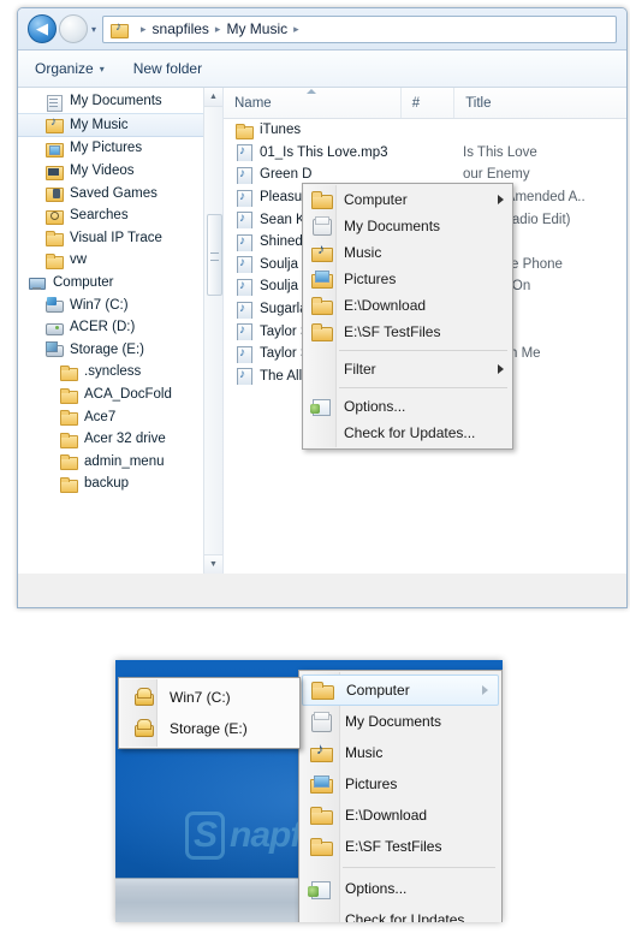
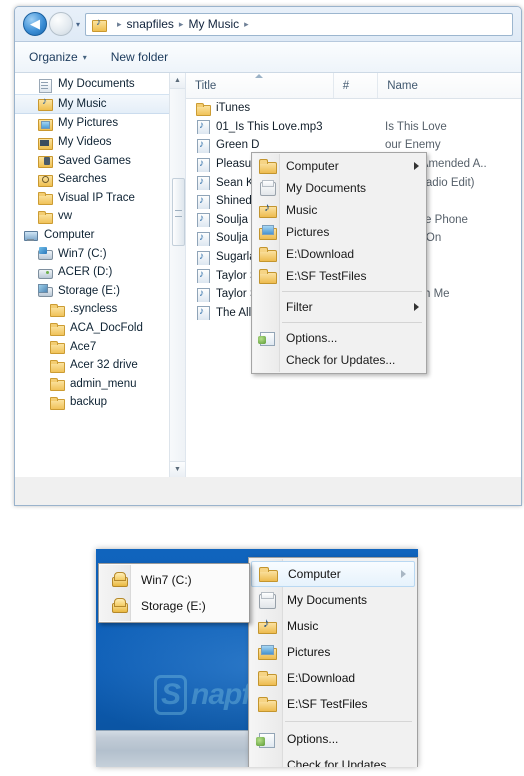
  ◀
  ▾
  ▸
  snapfiles
  ▸
  My Music
  ▸
  Organize
  ▾
  New folder
  My Documents
  My Music
  My Pictures
  My Videos
  Saved Games
  Searches
  Visual IP Trace
  vw
  Computer
  Win7 (C:)
  ACER (D:)
  Storage (E:)
  .syncless
  ACA_DocFold
  Ace7
  Acer 32 drive
  admin_menu
  backup
- Name
+ Title
  #
- Title
+ Name
  iTunes
  01_Is This Love.mp3
  Is This Love
  Green D
  our Enemy
  Pleasu
  Sean K
  Shined
  Soulja
  Soulja
  Sugarl
  Taylor
  Taylor
  The All
  Computer
  My Documents
  Music
  Pictures
  E:\Download
  E:\SF TestFiles
  Filter
  Options...
  Check for Updates...
  Win7 (C:)
  Storage (E:)
  Computer
  My Documents
  Music
  Pictures
  E:\Download
  E:\SF TestFiles
  Options...
  Check for Updates...
